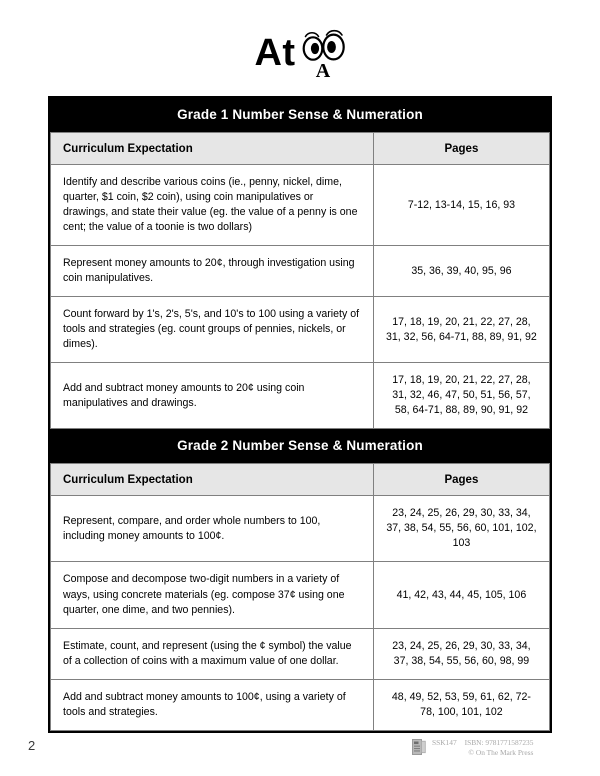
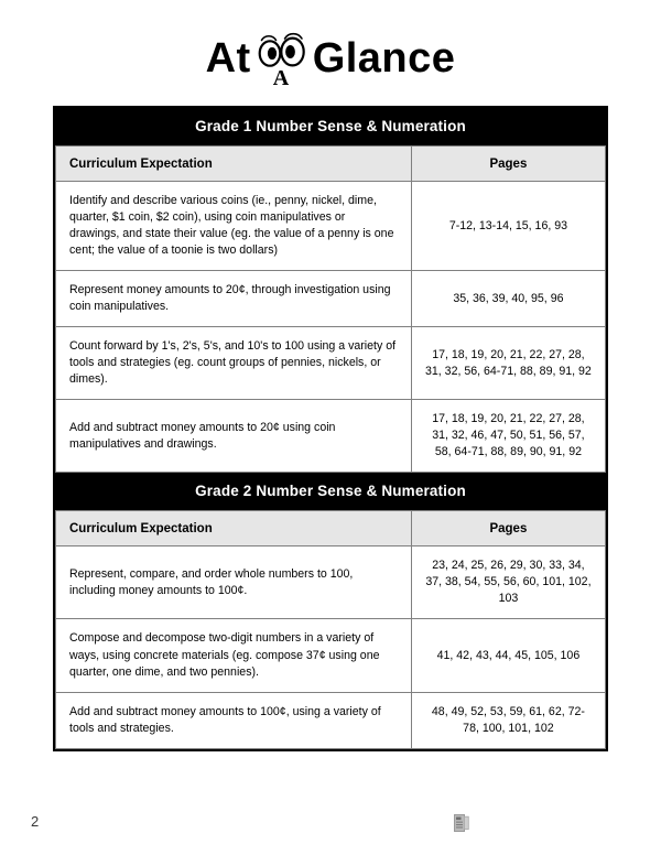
  At
  A
+ Glance
  Grade 1 Number Sense & Numeration
  Curriculum Expectation	Pages
  Identify and describe various coins (ie., penny, nickel, dime, quarter, $1 coin, $2 coin), using coin manipulatives or drawings, and state their value (eg. the value of a penny is one cent; the value of a toonie is two dollars)	7-12, 13-14, 15, 16, 93
  Represent money amounts to 20¢, through investigation using coin manipulatives.	35, 36, 39, 40, 95, 96
  Count forward by 1's, 2's, 5's, and 10's to 100 using a variety of tools and strategies (eg. count groups of pennies, nickels, or dimes).	17, 18, 19, 20, 21, 22, 27, 28, 31, 32, 56, 64-71, 88, 89, 91, 92
  Add and subtract money amounts to 20¢ using coin manipulatives and drawings.	17, 18, 19, 20, 21, 22, 27, 28, 31, 32, 46, 47, 50, 51, 56, 57, 58, 64-71, 88, 89, 90, 91, 92
  Grade 2 Number Sense & Numeration
  Curriculum Expectation	Pages
  Represent, compare, and order whole numbers to 100, including money amounts to 100¢.	23, 24, 25, 26, 29, 30, 33, 34, 37, 38, 54, 55, 56, 60, 101, 102, 103
  Compose and decompose two-digit numbers in a variety of ways, using concrete materials (eg. compose 37¢ using one quarter, one dime, and two pennies).	41, 42, 43, 44, 45, 105, 106
- Estimate, count, and represent (using the ¢ symbol) the value of a collection of coins with a maximum value of one dollar.	23, 24, 25, 26, 29, 30, 33, 34, 37, 38, 54, 55, 56, 60, 98, 99
  Add and subtract money amounts to 100¢, using a variety of tools and strategies.	48, 49, 52, 53, 59, 61, 62, 72-78, 100, 101, 102
  2
- SSK147
- ISBN: 9781771587235
- © On The Mark Press
